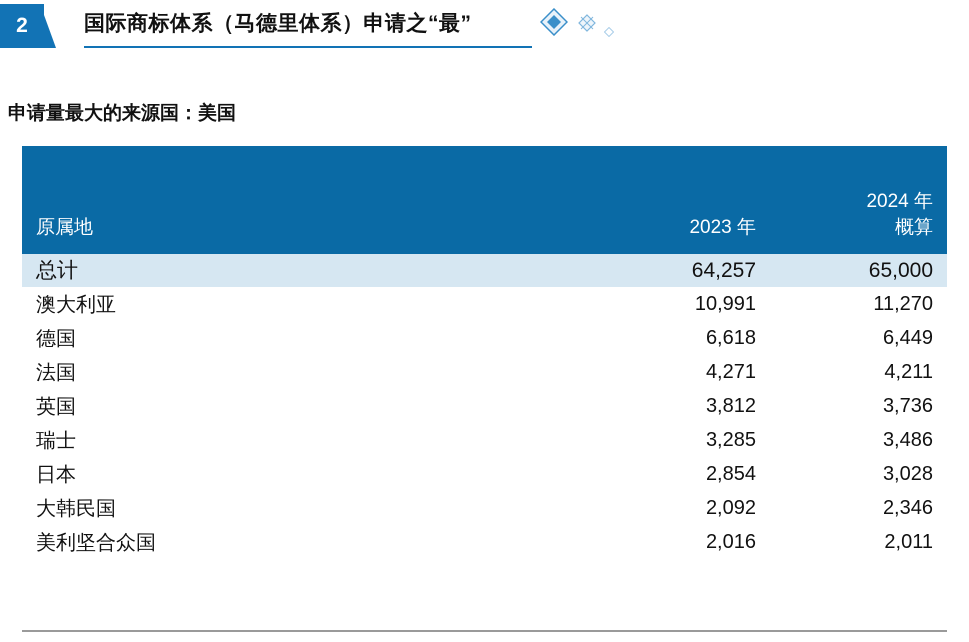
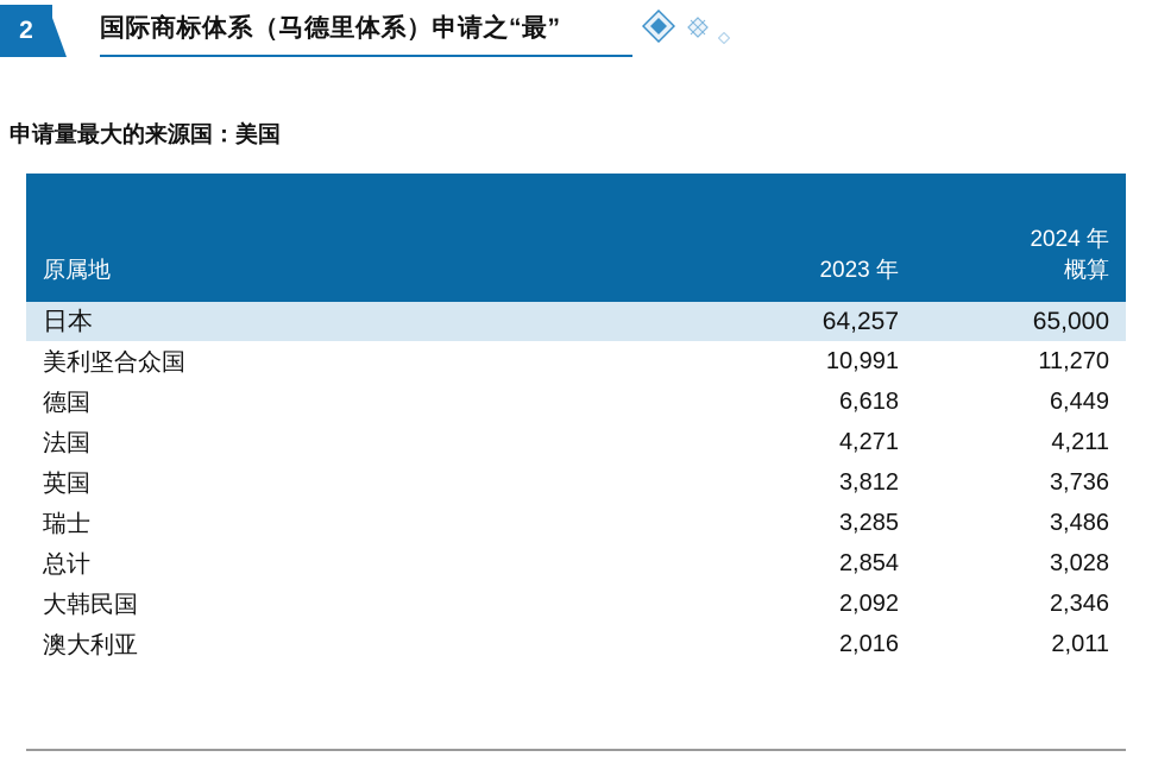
  2
  国际商标体系（马德里体系）申请之“最”
  申请量最大的来源国：美国
  原属地	2023 年	2024 年 概算
- 总计	64,257	65,000
+ 日本	64,257	65,000
- 澳大利亚	10,991	11,270
+ 美利坚合众国	10,991	11,270
  德国	6,618	6,449
  法国	4,271	4,211
  英国	3,812	3,736
  瑞士	3,285	3,486
- 日本	2,854	3,028
+ 总计	2,854	3,028
  大韩民国	2,092	2,346
- 美利坚合众国	2,016	2,011
+ 澳大利亚	2,016	2,011
